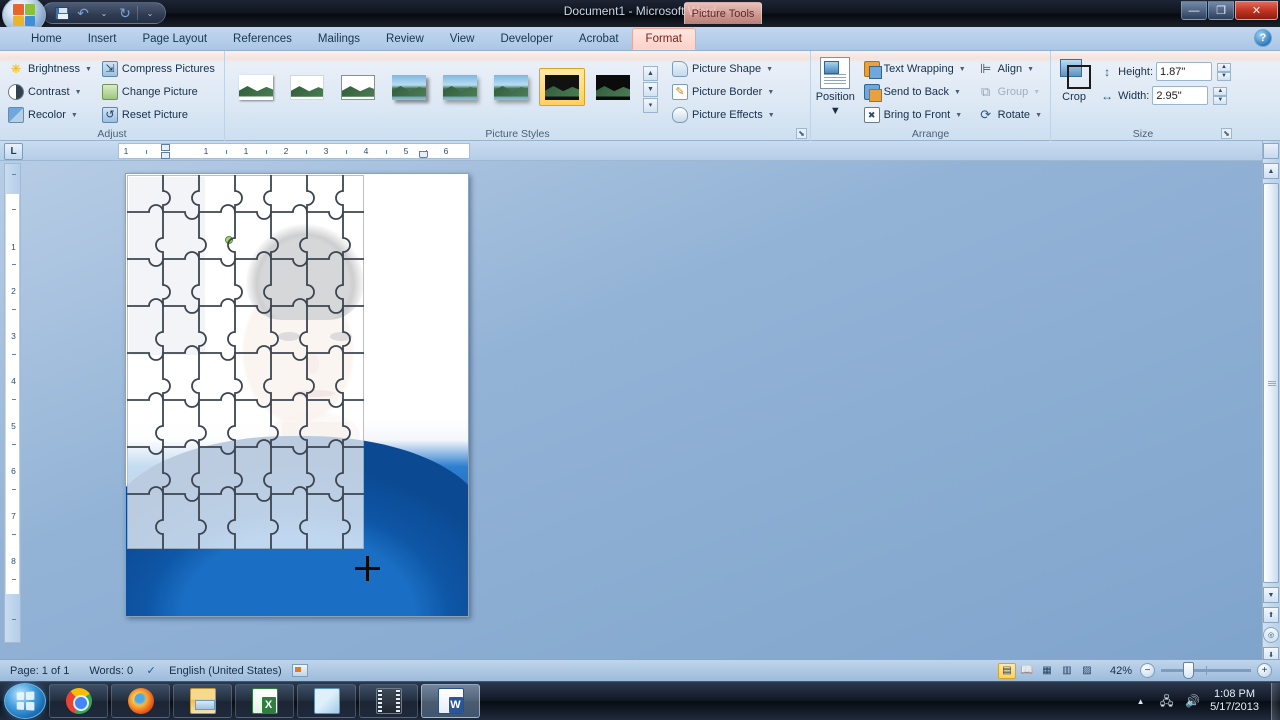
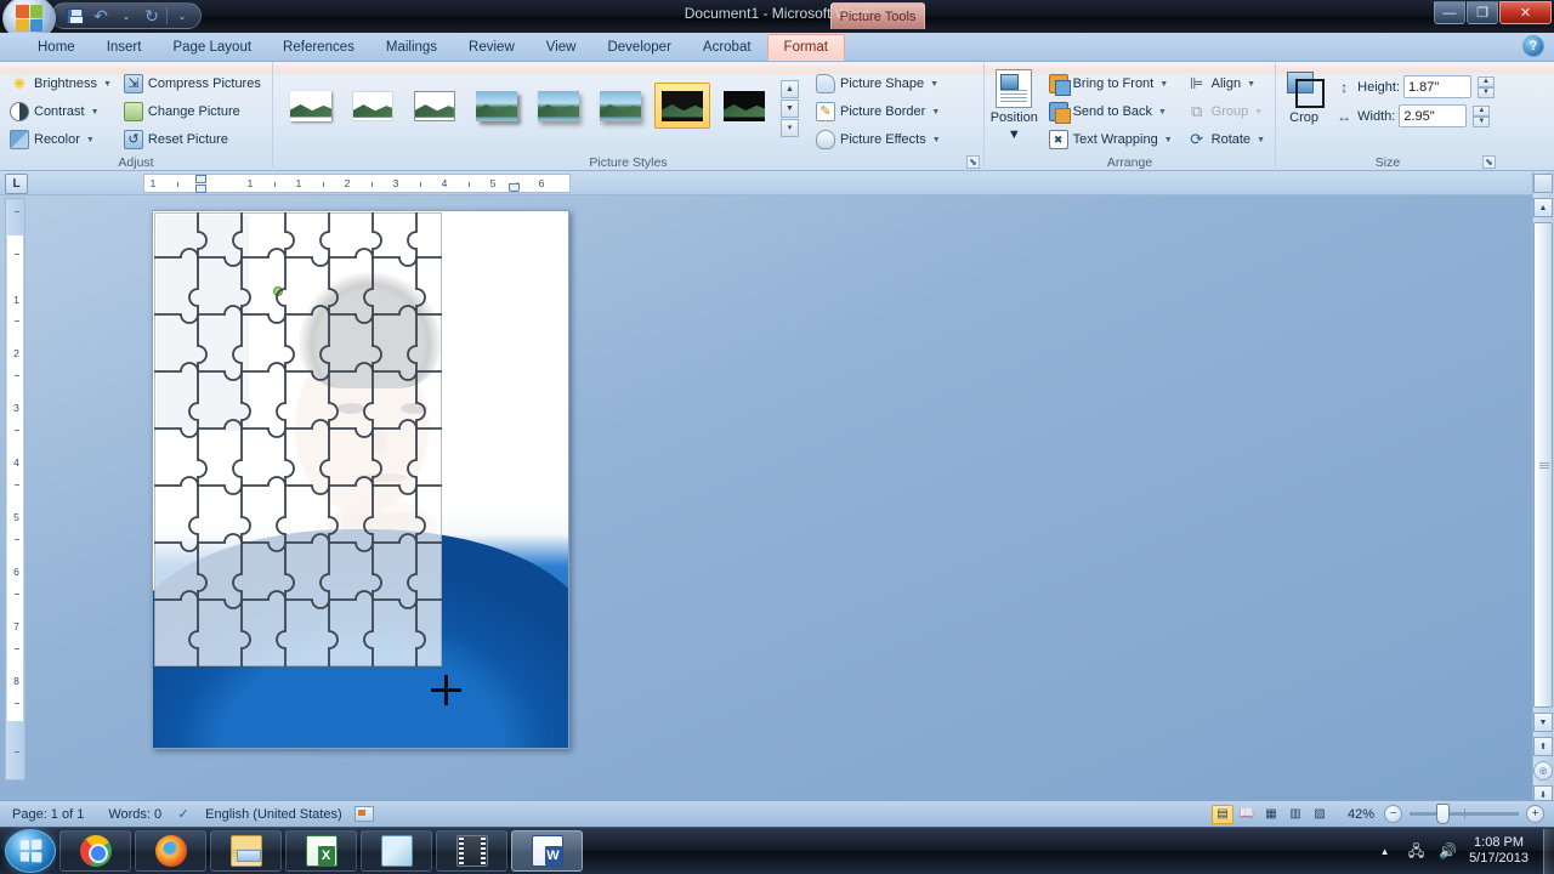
  ↶
  ⌄
  ↻
  ⌄
  Document1 - Microsoft
  Picture Tools
  —
  ❐
  ✕
  Home
  Insert
  Page Layout
  References
  Mailings
  Review
  View
  Developer
  Acrobat
  Format
  ?
  Brightness
  Contrast
  Recolor
  Compress Pictures
  Change Picture
  Reset Picture
  Adjust
  Picture Shape
  Picture Border
  Picture Effects
  Picture Styles
  ⬊
  Position
  ▼
- Text Wrapping
+ Bring to Front
  Send to Back
- Bring to Front
+ Text Wrapping
  Align
  Group
  Rotate
  Arrange
  Crop
  Height:
  1.87"
  Width:
  2.95"
  Size
  ⬊
  L
  1
  1
  1
  2
  3
  4
  5
  6
  1
  2
  3
  4
  5
  6
  7
  8
  Page: 1 of 1
  Words: 0
  English (United States)
  ▤
  📖
  ▦
  ▥
  ▨
  42%
  −
  +
  1:08 PM
  5/17/2013
